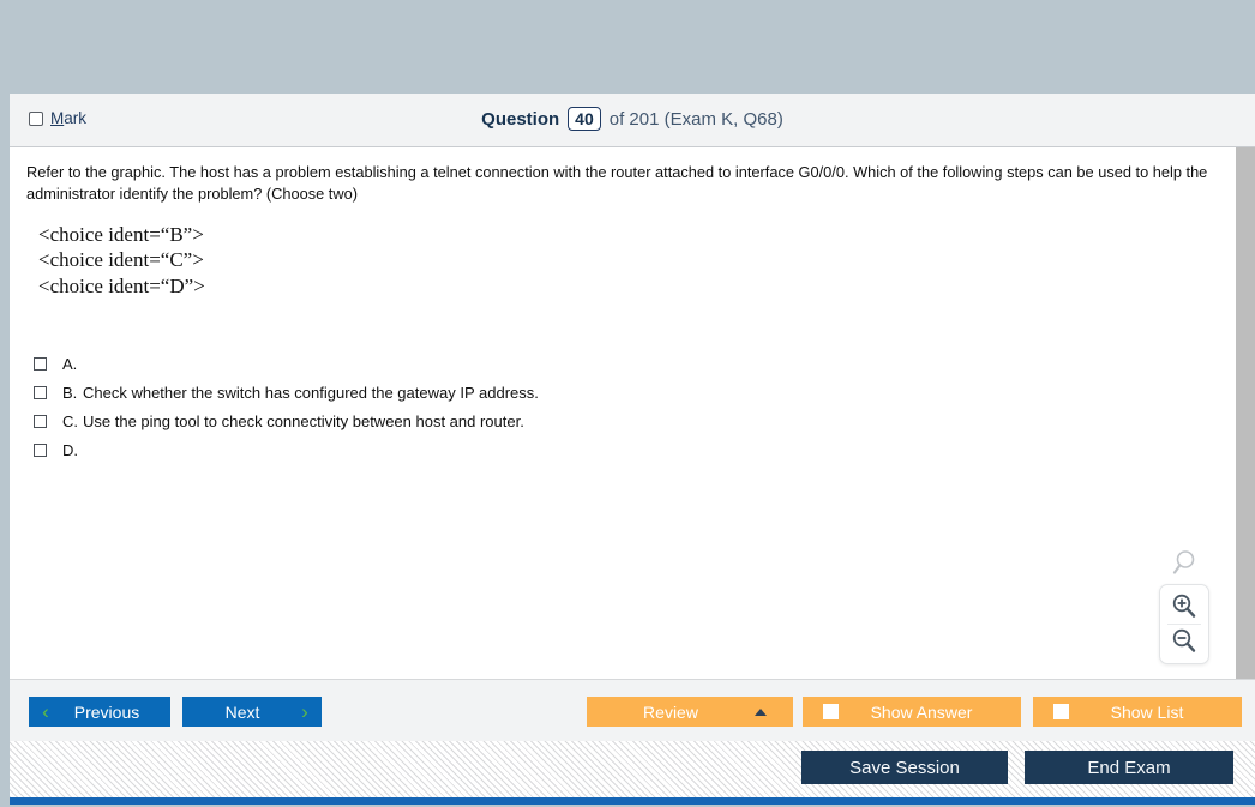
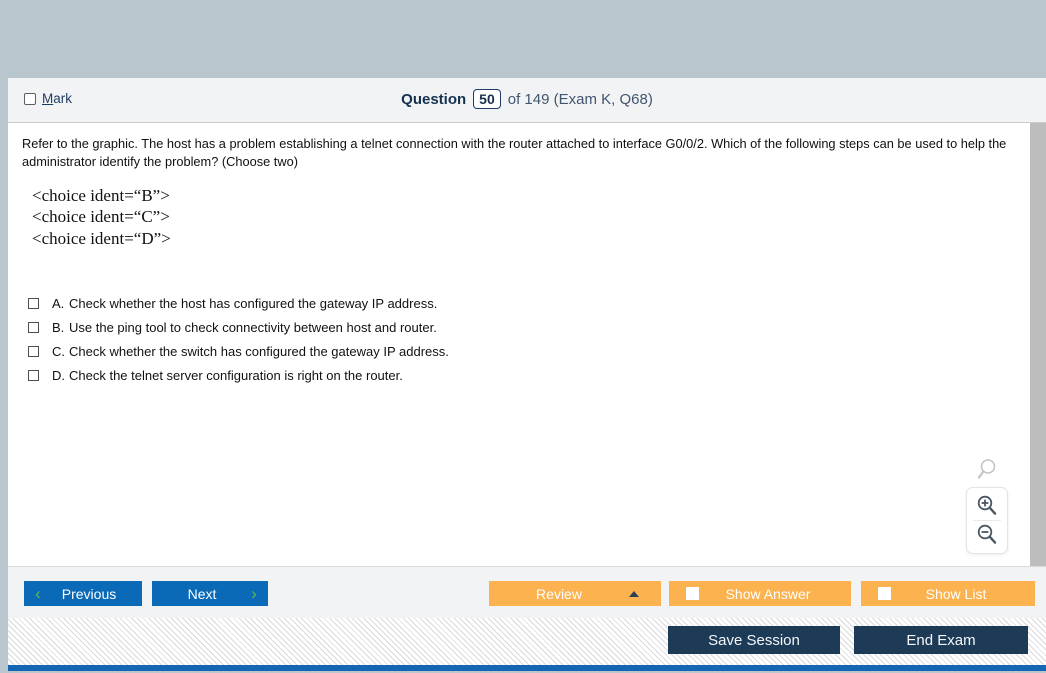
  Mark
  Question
- 40
+ 50
- of 201 (Exam K, Q68)
+ of 149 (Exam K, Q68)
- Refer to the graphic. The host has a problem establishing a telnet connection with the router attached to interface G0/0/0. Which of the following steps can be used to help the administrator identify the problem? (Choose two)
+ Refer to the graphic. The host has a problem establishing a telnet connection with the router attached to interface G0/0/2. Which of the following steps can be used to help the administrator identify the problem? (Choose two)
  <choice ident=“B”>
  <choice ident=“C”>
  <choice ident=“D”>
  A.
+ Check whether the host has configured the gateway IP address.
  B.
- Check whether the switch has configured the gateway IP address.
+ Use the ping tool to check connectivity between host and router.
  C.
- Use the ping tool to check connectivity between host and router.
+ Check whether the switch has configured the gateway IP address.
  D.
+ Check the telnet server configuration is right on the router.
  ‹
  Previous
  Next
  ›
  Review
  Show Answer
  Show List
  Save Session
  End Exam
